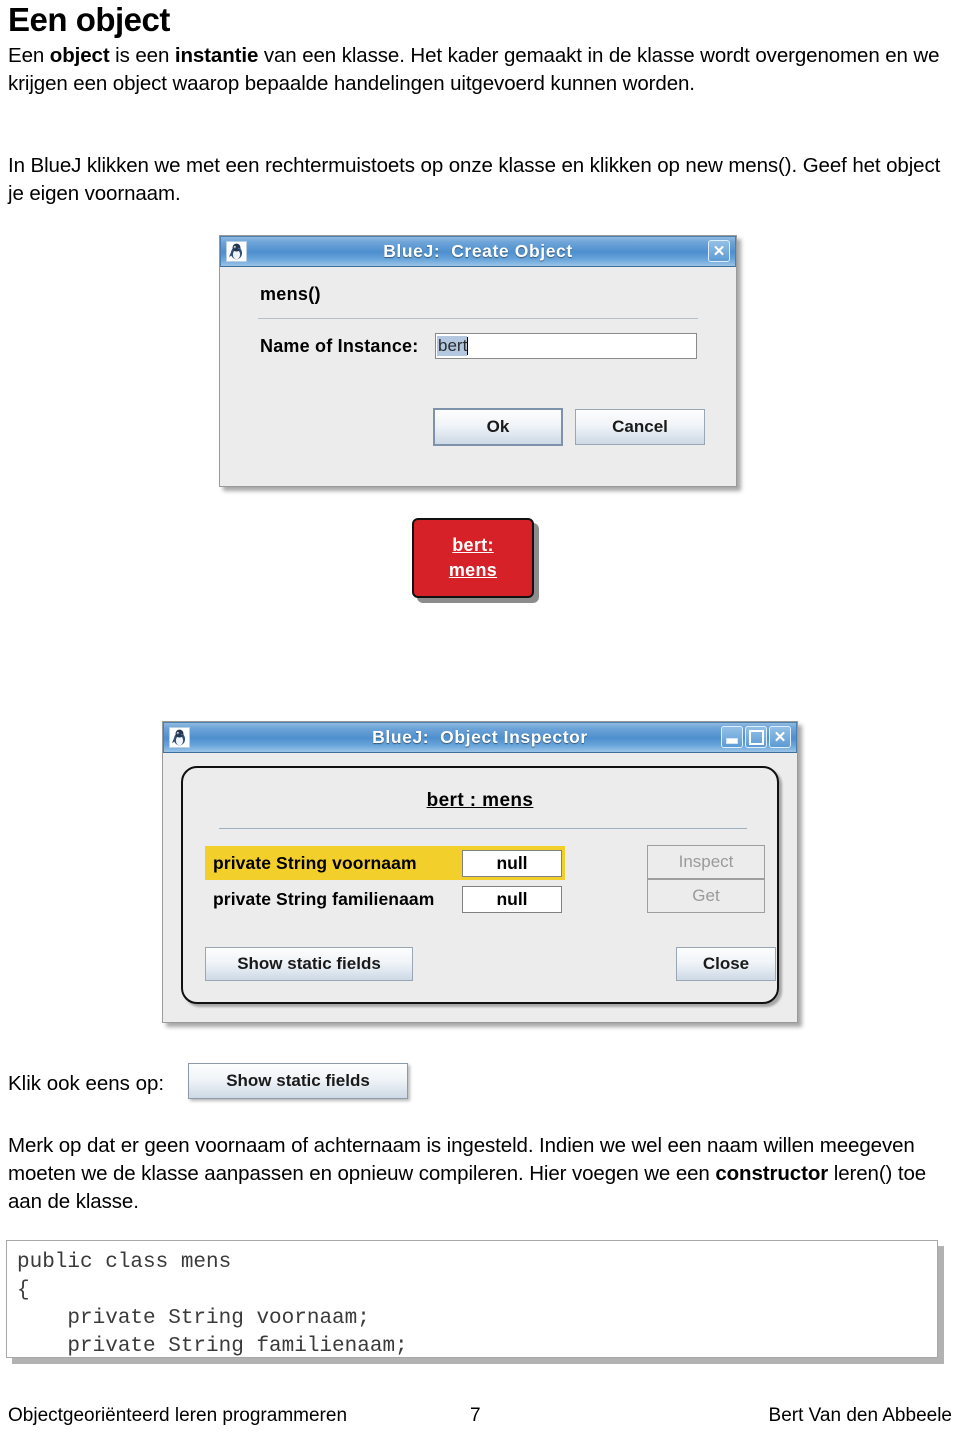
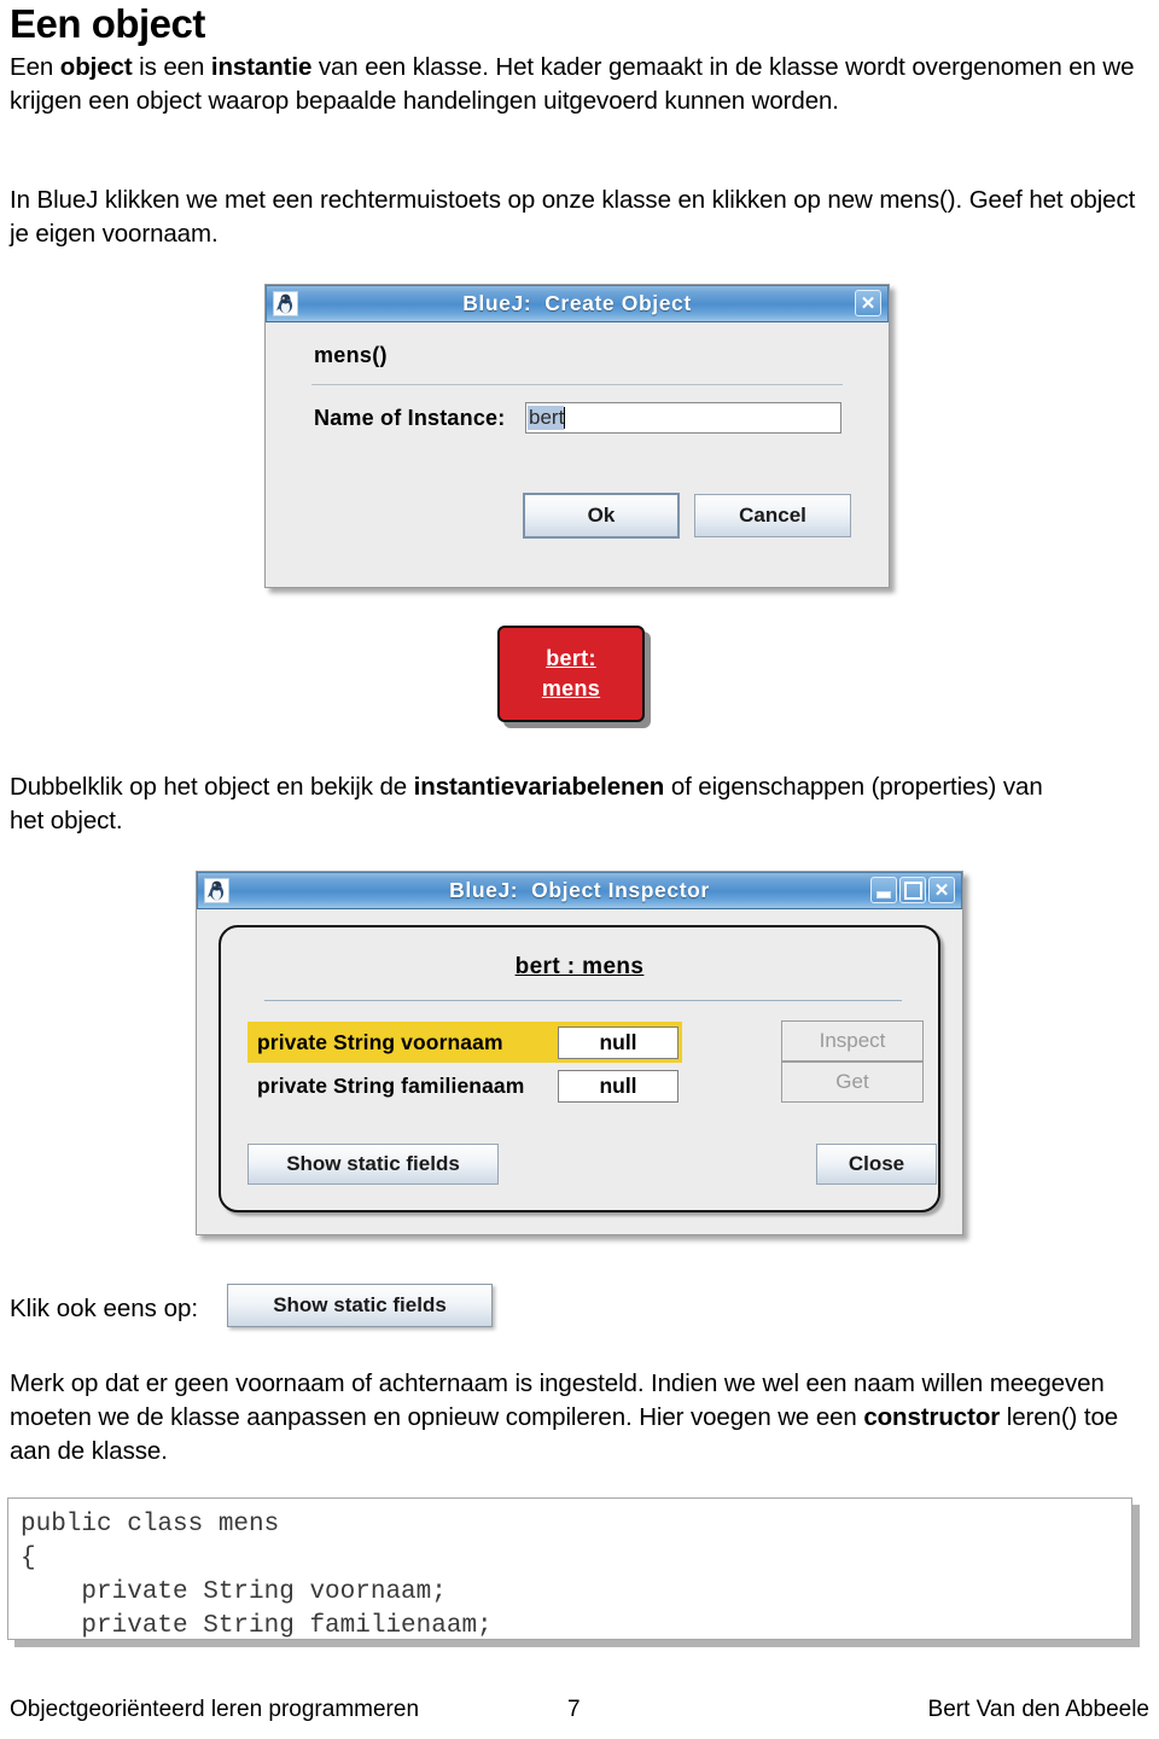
  Een object
  Een object is een instantie van een klasse. Het kader gemaakt in de klasse wordt overgenomen en we krijgen een object waarop bepaalde handelingen uitgevoerd kunnen worden.
  In BlueJ klikken we met een rechtermuistoets op onze klasse en klikken op new mens(). Geef het object je eigen voornaam.
  BlueJ: Create Object
  ✕
  mens()
  Name of Instance:
  bert
  Ok
  Cancel
  bert:
  mens
+ Dubbelklik op het object en bekijk de instantievariabelenen of eigenschappen (properties) van het object.
  BlueJ: Object Inspector
  ✕
  bert : mens
  private String voornaam
  null
  private String familienaam
  null
  Inspect
  Get
  Show static fields
  Close
  Klik ook eens op:
  Show static fields
  Merk op dat er geen voornaam of achternaam is ingesteld. Indien we wel een naam willen meegeven moeten we de klasse aanpassen en opnieuw compileren. Hier voegen we een constructor leren() toe aan de klasse.
  public class mens
  {
  private String voornaam;
  private String familienaam;
  Objectgeoriënteerd leren programmeren
  7
  Bert Van den Abbeele
